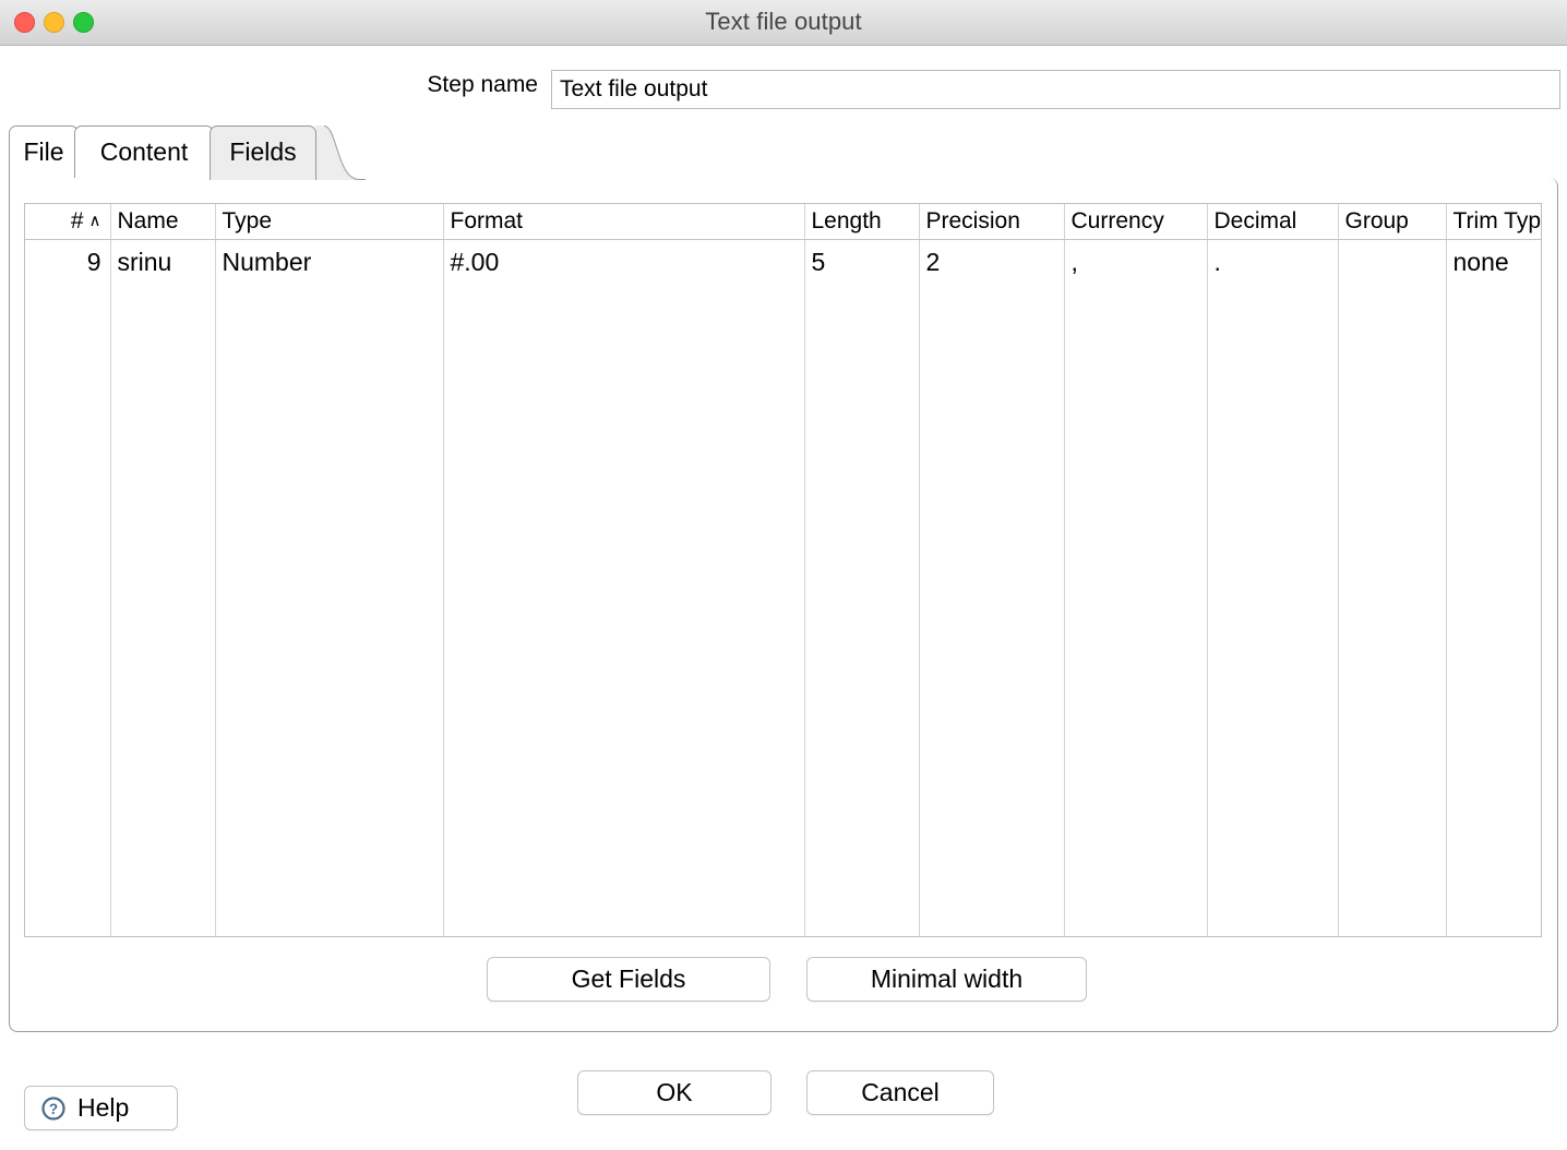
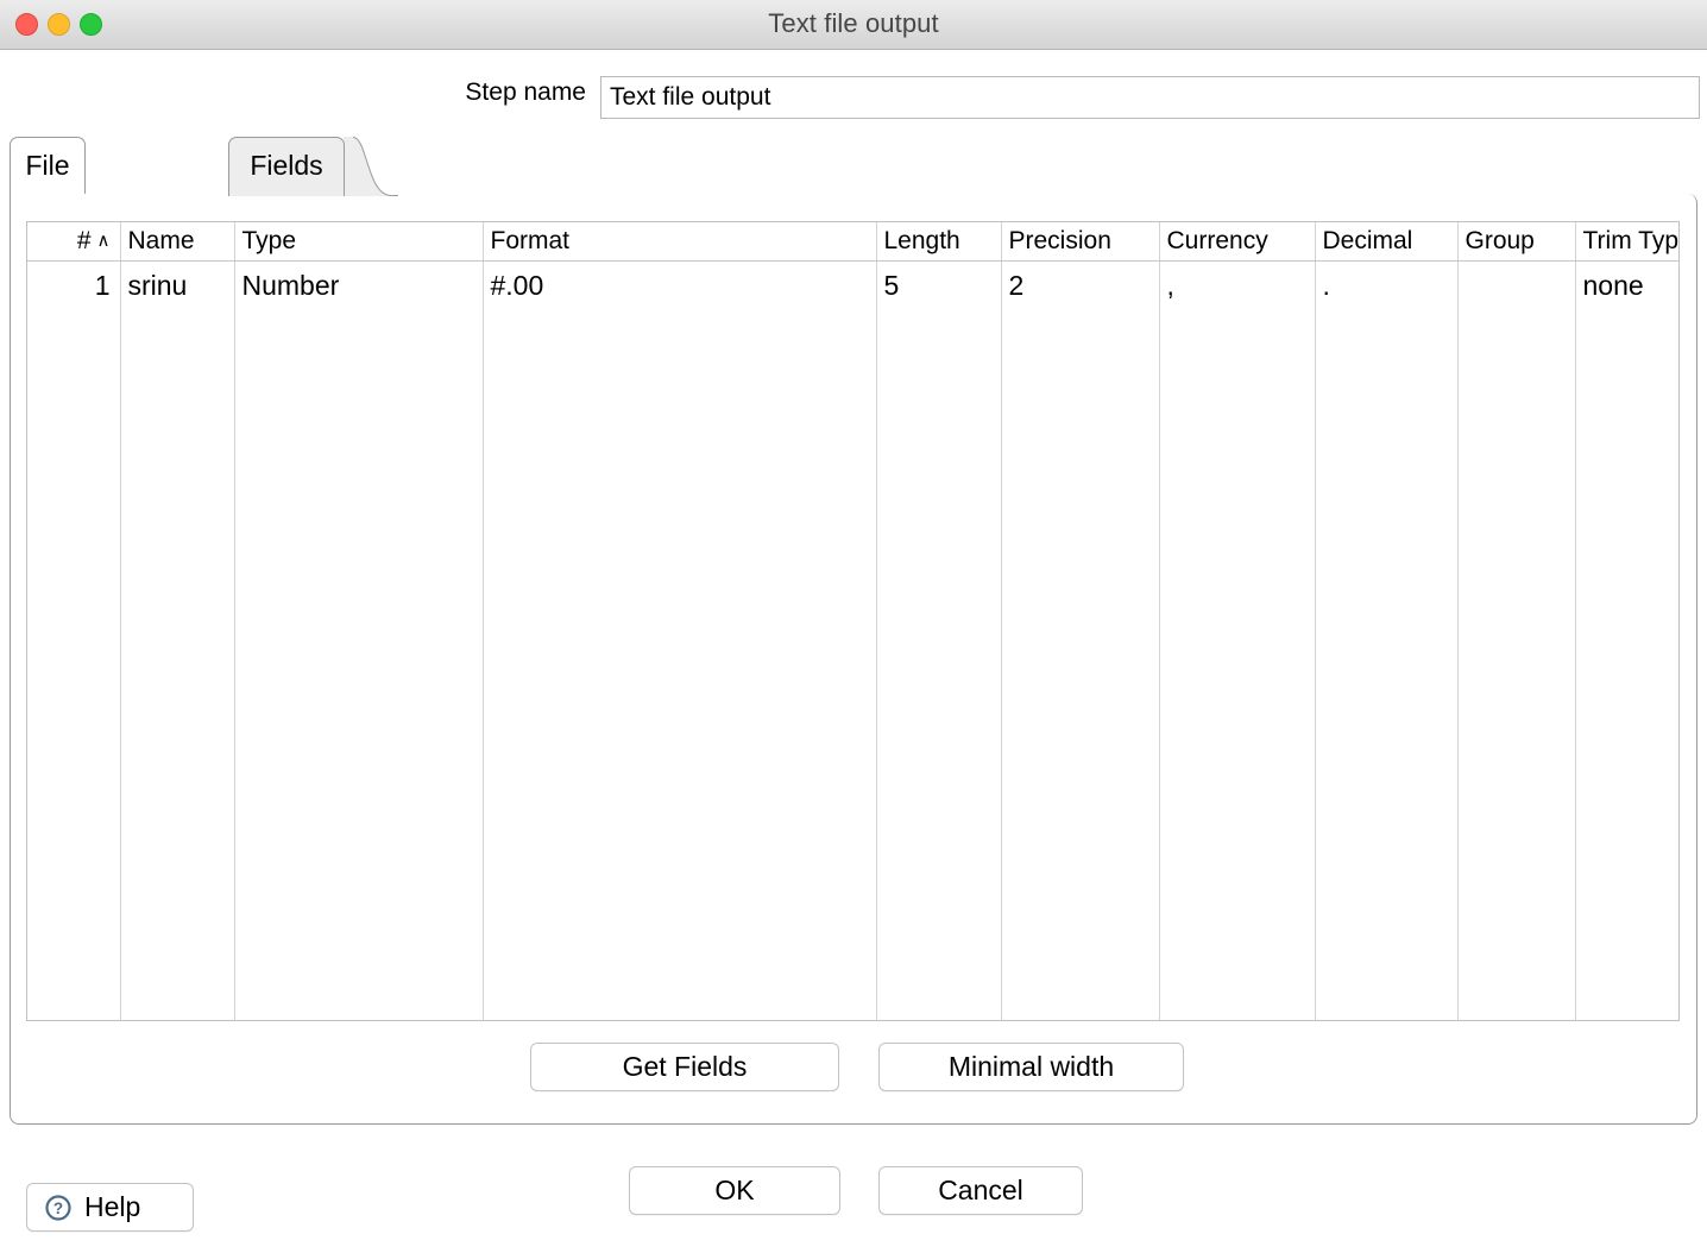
  Text file output
  Step name
  Text file output
  File
- Content
  Fields
  # ∧	Name	Type	Format	Length	Precision	Currency	Decimal	Group	Trim Typ
- 9	srinu	Number	#.00	5	2	,	.		none
+ 1	srinu	Number	#.00	5	2	,	.		none
  Get Fields
  Minimal width
  ?
  Help
  OK
  Cancel
